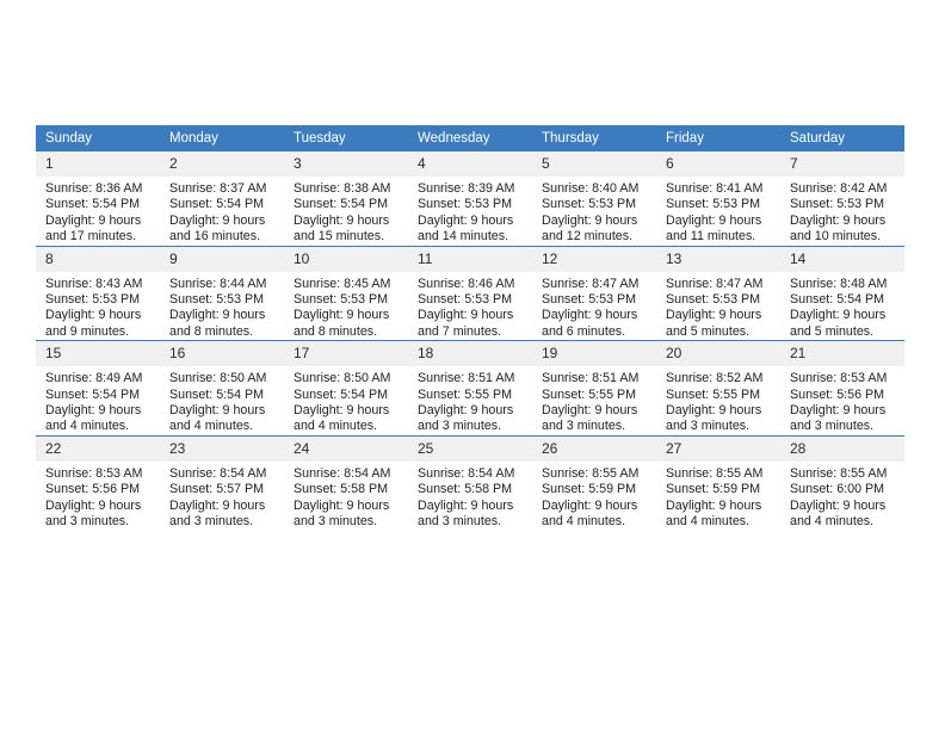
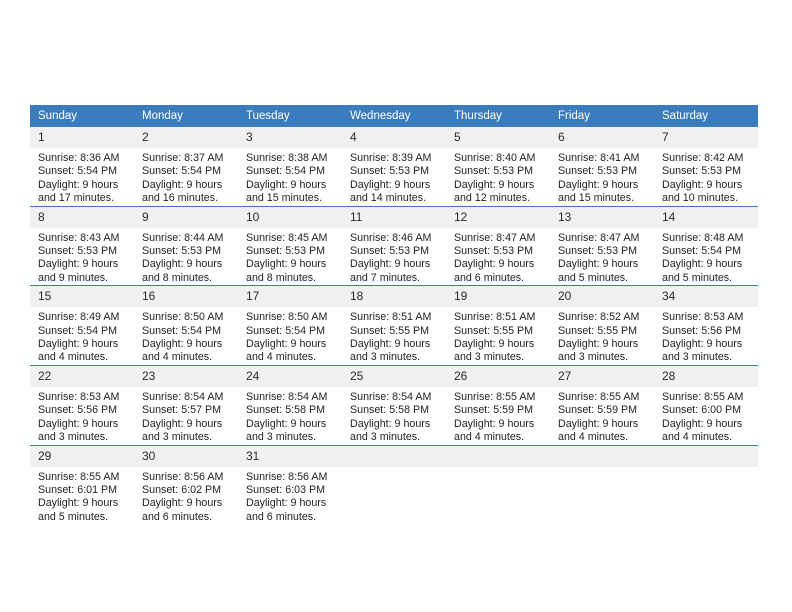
  Sunday	Monday	Tuesday	Wednesday	Thursday	Friday	Saturday
- 1 Sunrise: 8:36 AM Sunset: 5:54 PM Daylight: 9 hours and 17 minutes.	2 Sunrise: 8:37 AM Sunset: 5:54 PM Daylight: 9 hours and 16 minutes.	3 Sunrise: 8:38 AM Sunset: 5:54 PM Daylight: 9 hours and 15 minutes.	4 Sunrise: 8:39 AM Sunset: 5:53 PM Daylight: 9 hours and 14 minutes.	5 Sunrise: 8:40 AM Sunset: 5:53 PM Daylight: 9 hours and 12 minutes.	6 Sunrise: 8:41 AM Sunset: 5:53 PM Daylight: 9 hours and 11 minutes.	7 Sunrise: 8:42 AM Sunset: 5:53 PM Daylight: 9 hours and 10 minutes.
+ 1 Sunrise: 8:36 AM Sunset: 5:54 PM Daylight: 9 hours and 17 minutes.	2 Sunrise: 8:37 AM Sunset: 5:54 PM Daylight: 9 hours and 16 minutes.	3 Sunrise: 8:38 AM Sunset: 5:54 PM Daylight: 9 hours and 15 minutes.	4 Sunrise: 8:39 AM Sunset: 5:53 PM Daylight: 9 hours and 14 minutes.	5 Sunrise: 8:40 AM Sunset: 5:53 PM Daylight: 9 hours and 12 minutes.	6 Sunrise: 8:41 AM Sunset: 5:53 PM Daylight: 9 hours and 15 minutes.	7 Sunrise: 8:42 AM Sunset: 5:53 PM Daylight: 9 hours and 10 minutes.
  8 Sunrise: 8:43 AM Sunset: 5:53 PM Daylight: 9 hours and 9 minutes.	9 Sunrise: 8:44 AM Sunset: 5:53 PM Daylight: 9 hours and 8 minutes.	10 Sunrise: 8:45 AM Sunset: 5:53 PM Daylight: 9 hours and 8 minutes.	11 Sunrise: 8:46 AM Sunset: 5:53 PM Daylight: 9 hours and 7 minutes.	12 Sunrise: 8:47 AM Sunset: 5:53 PM Daylight: 9 hours and 6 minutes.	13 Sunrise: 8:47 AM Sunset: 5:53 PM Daylight: 9 hours and 5 minutes.	14 Sunrise: 8:48 AM Sunset: 5:54 PM Daylight: 9 hours and 5 minutes.
- 15 Sunrise: 8:49 AM Sunset: 5:54 PM Daylight: 9 hours and 4 minutes.	16 Sunrise: 8:50 AM Sunset: 5:54 PM Daylight: 9 hours and 4 minutes.	17 Sunrise: 8:50 AM Sunset: 5:54 PM Daylight: 9 hours and 4 minutes.	18 Sunrise: 8:51 AM Sunset: 5:55 PM Daylight: 9 hours and 3 minutes.	19 Sunrise: 8:51 AM Sunset: 5:55 PM Daylight: 9 hours and 3 minutes.	20 Sunrise: 8:52 AM Sunset: 5:55 PM Daylight: 9 hours and 3 minutes.	21 Sunrise: 8:53 AM Sunset: 5:56 PM Daylight: 9 hours and 3 minutes.
+ 15 Sunrise: 8:49 AM Sunset: 5:54 PM Daylight: 9 hours and 4 minutes.	16 Sunrise: 8:50 AM Sunset: 5:54 PM Daylight: 9 hours and 4 minutes.	17 Sunrise: 8:50 AM Sunset: 5:54 PM Daylight: 9 hours and 4 minutes.	18 Sunrise: 8:51 AM Sunset: 5:55 PM Daylight: 9 hours and 3 minutes.	19 Sunrise: 8:51 AM Sunset: 5:55 PM Daylight: 9 hours and 3 minutes.	20 Sunrise: 8:52 AM Sunset: 5:55 PM Daylight: 9 hours and 3 minutes.	34 Sunrise: 8:53 AM Sunset: 5:56 PM Daylight: 9 hours and 3 minutes.
  22 Sunrise: 8:53 AM Sunset: 5:56 PM Daylight: 9 hours and 3 minutes.	23 Sunrise: 8:54 AM Sunset: 5:57 PM Daylight: 9 hours and 3 minutes.	24 Sunrise: 8:54 AM Sunset: 5:58 PM Daylight: 9 hours and 3 minutes.	25 Sunrise: 8:54 AM Sunset: 5:58 PM Daylight: 9 hours and 3 minutes.	26 Sunrise: 8:55 AM Sunset: 5:59 PM Daylight: 9 hours and 4 minutes.	27 Sunrise: 8:55 AM Sunset: 5:59 PM Daylight: 9 hours and 4 minutes.	28 Sunrise: 8:55 AM Sunset: 6:00 PM Daylight: 9 hours and 4 minutes.
+ 29 Sunrise: 8:55 AM Sunset: 6:01 PM Daylight: 9 hours and 5 minutes.	30 Sunrise: 8:56 AM Sunset: 6:02 PM Daylight: 9 hours and 6 minutes.	31 Sunrise: 8:56 AM Sunset: 6:03 PM Daylight: 9 hours and 6 minutes.
